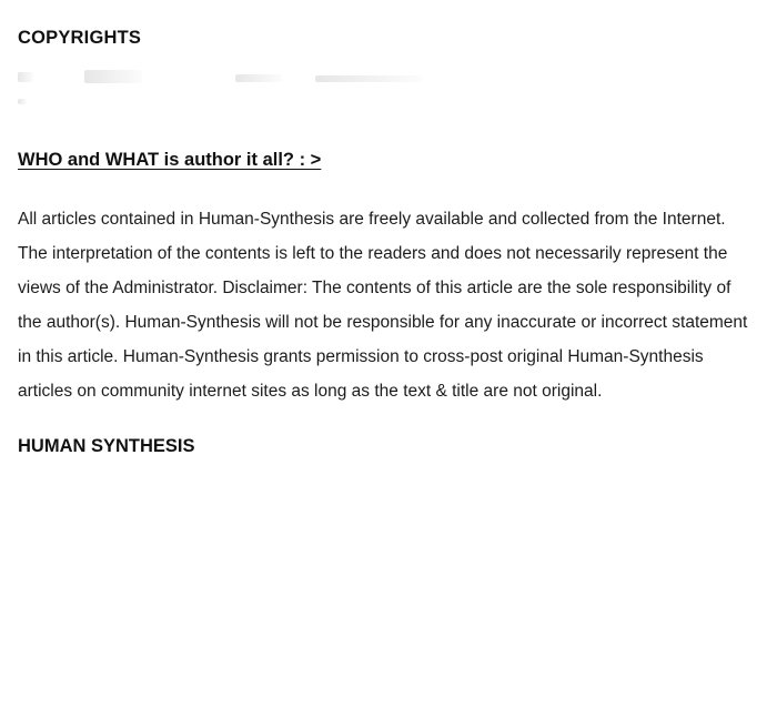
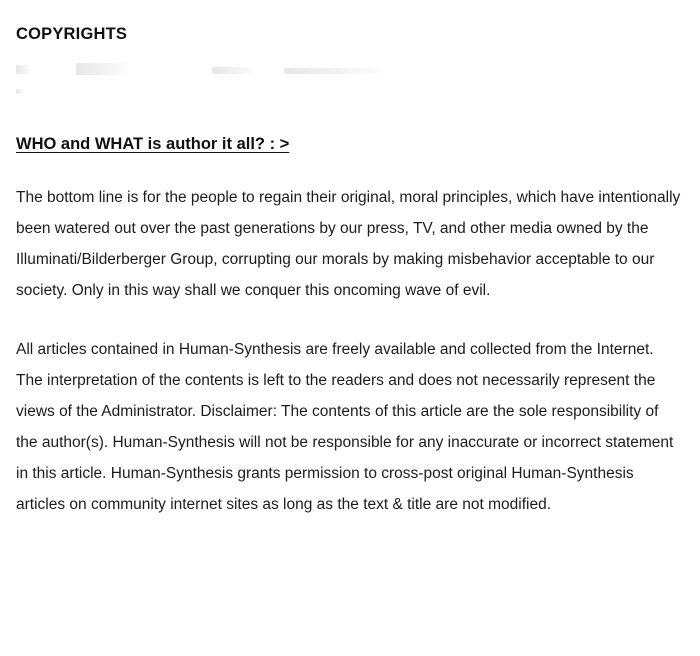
  COPYRIGHTS
  WHO and WHAT is author it all? : >
+ The bottom line is for the people to regain their original, moral principles, which have intentionally been watered out over the past generations by our press, TV, and other media owned by the Illuminati/Bilderberger Group, corrupting our morals by making misbehavior acceptable to our society. Only in this way shall we conquer this oncoming wave of evil.
- All articles contained in Human-Synthesis are freely available and collected from the Internet. The interpretation of the contents is left to the readers and does not necessarily represent the views of the Administrator. Disclaimer: The contents of this article are the sole responsibility of the author(s). Human-Synthesis will not be responsible for any inaccurate or incorrect statement in this article. Human-Synthesis grants permission to cross-post original Human-Synthesis articles on community internet sites as long as the text & title are not original.
+ All articles contained in Human-Synthesis are freely available and collected from the Internet. The interpretation of the contents is left to the readers and does not necessarily represent the views of the Administrator. Disclaimer: The contents of this article are the sole responsibility of the author(s). Human-Synthesis will not be responsible for any inaccurate or incorrect statement in this article. Human-Synthesis grants permission to cross-post original Human-Synthesis articles on community internet sites as long as the text & title are not modified.
- HUMAN SYNTHESIS
